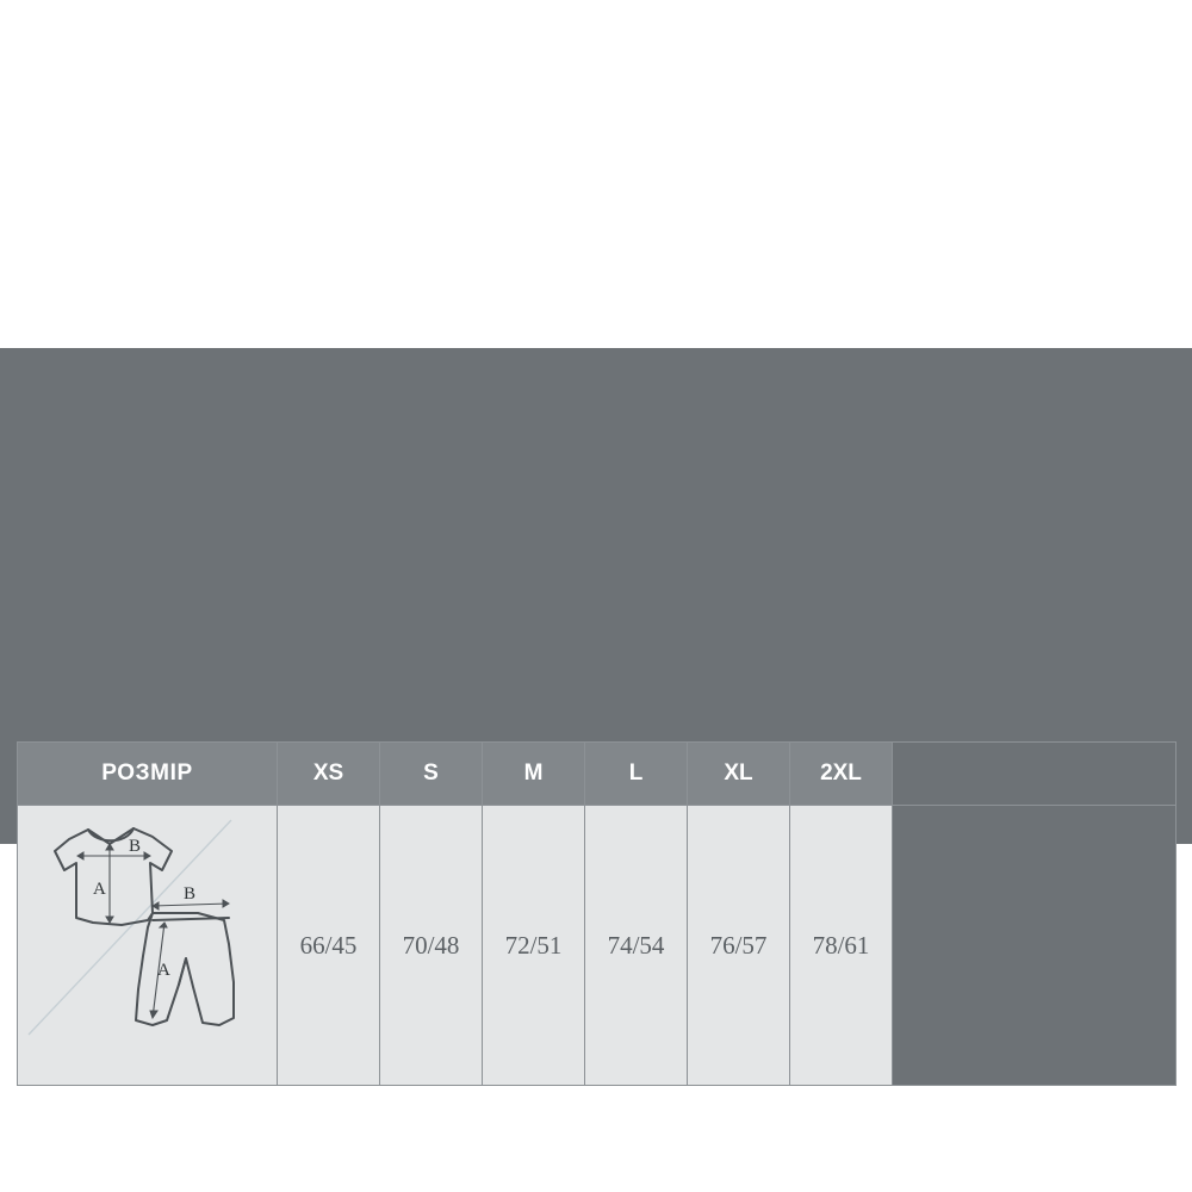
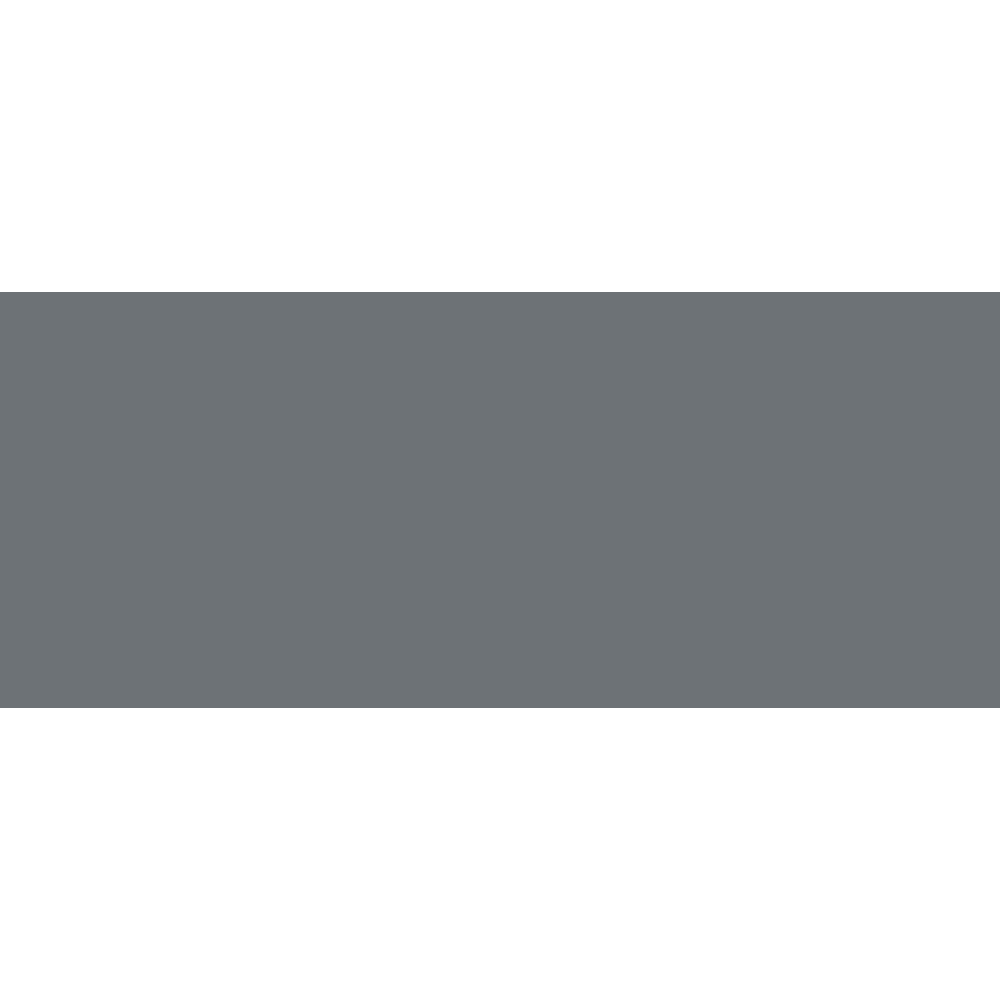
- РОЗМІР	XS	S	M	L	XL	2XL
- A B B A	66/45	70/48	72/51	74/54	76/57	78/61
